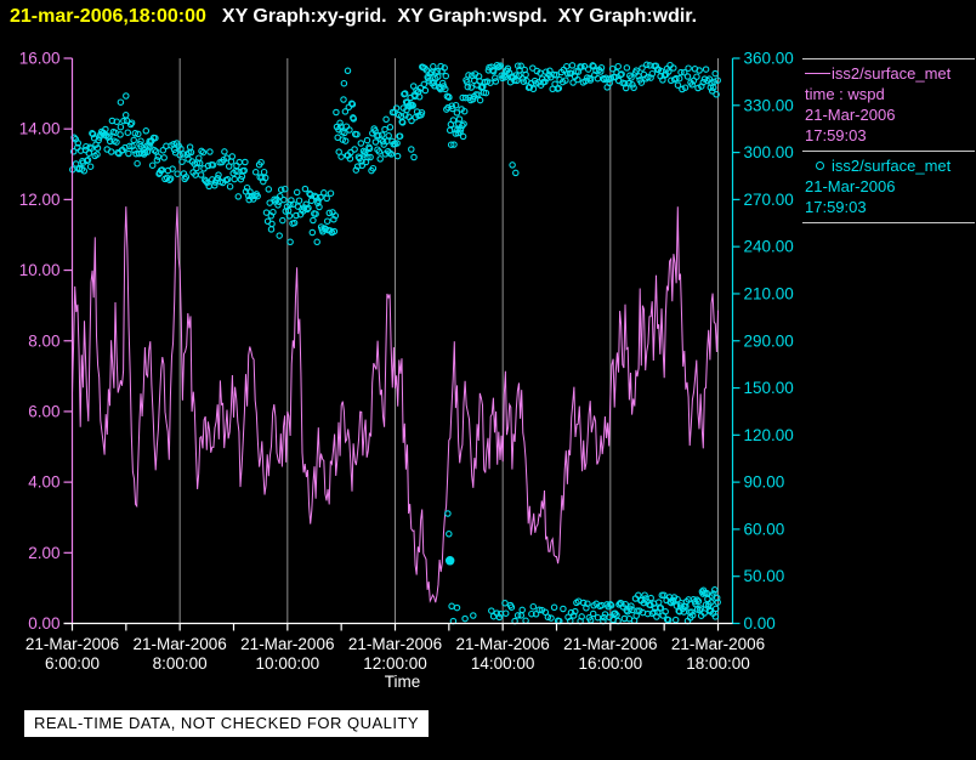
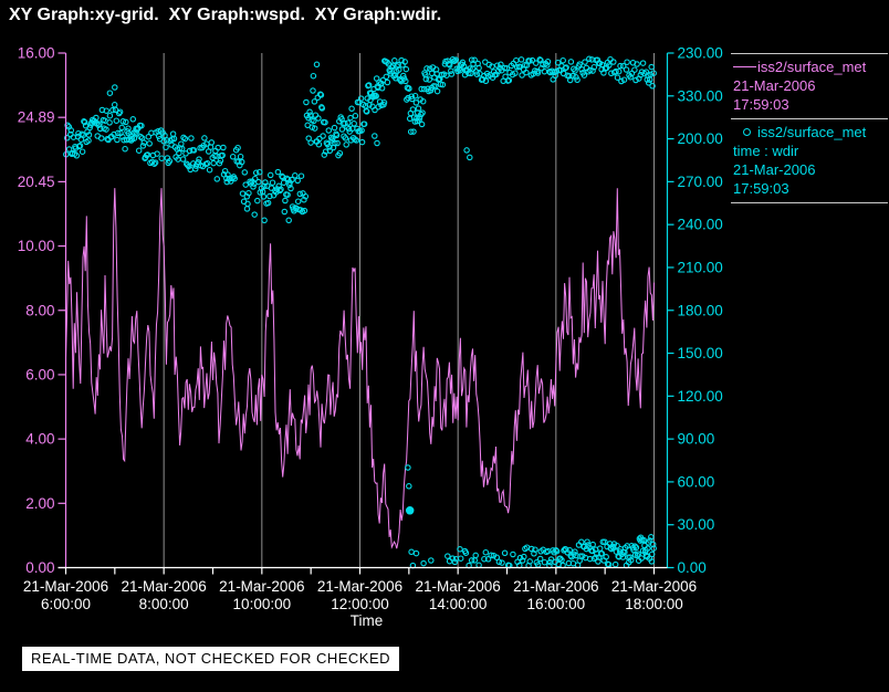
- 21-mar-2006,18:00:00
  XY Graph:xy-grid. XY Graph:wspd. XY Graph:wdir.
  16.00
- 14.00
+ 24.89
- 12.00
+ 20.45
  10.00
  8.00
  6.00
  4.00
  2.00
  0.00
- 360.00
+ 230.00
  330.00
- 300.00
+ 200.00
  270.00
  240.00
  210.00
- 290.00
+ 180.00
  150.00
  120.00
  90.00
  60.00
- 50.00
+ 30.00
  0.00
  21-Mar-2006
  6:00:00
  21-Mar-2006
  8:00:00
  21-Mar-2006
  10:00:00
  21-Mar-2006
  12:00:00
  21-Mar-2006
  14:00:00
  21-Mar-2006
  16:00:00
  21-Mar-2006
  18:00:00
  Time
  iss2/surface_met
- time : wspd
  21-Mar-2006
  17:59:03
  iss2/surface_met
+ time : wdir
  21-Mar-2006
  17:59:03
- REAL-TIME DATA, NOT CHECKED FOR QUALITY
+ REAL-TIME DATA, NOT CHECKED FOR CHECKED
